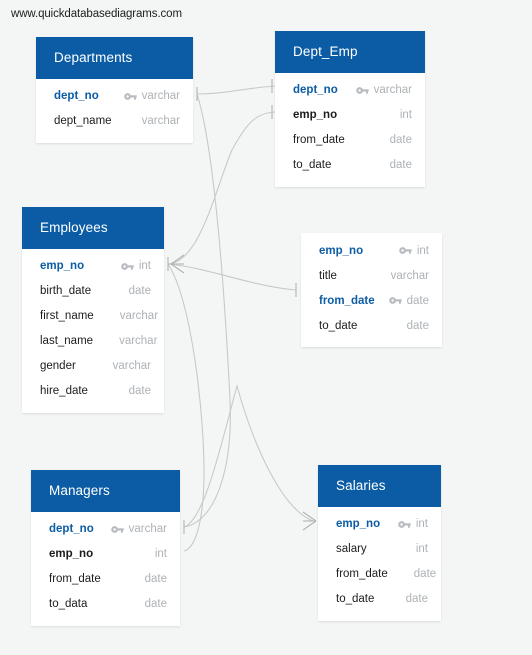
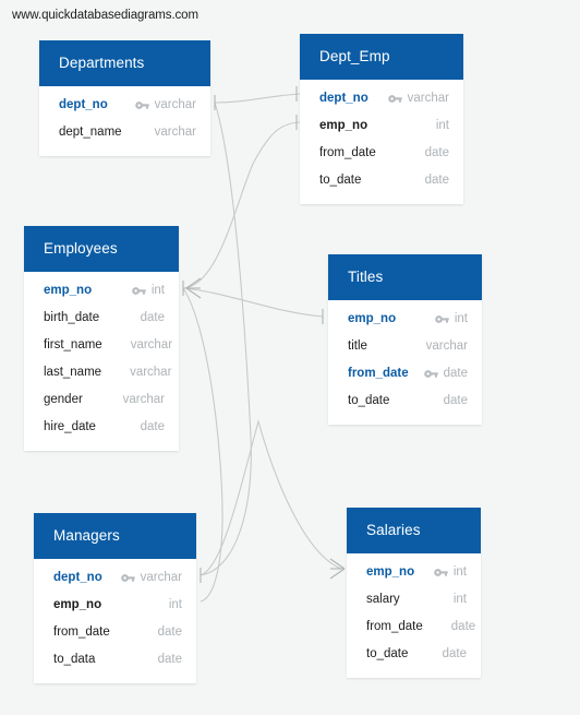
  www.quickdatabasediagrams.com
  Departments
  dept_no
  varchar
  dept_name
  varchar
  Dept_Emp
  dept_no
  varchar
  emp_no
  int
  from_date
  date
  to_date
  date
  Employees
  emp_no
  int
  birth_date
  date
  first_name
  varchar
  last_name
  varchar
  gender
  varchar
  hire_date
  date
+ Titles
  emp_no
  int
  title
  varchar
  from_date
  date
  to_date
  date
  Managers
  dept_no
  varchar
  emp_no
  int
  from_date
  date
  to_data
  date
  Salaries
  emp_no
  int
  salary
  int
  from_date
  date
  to_date
  date
